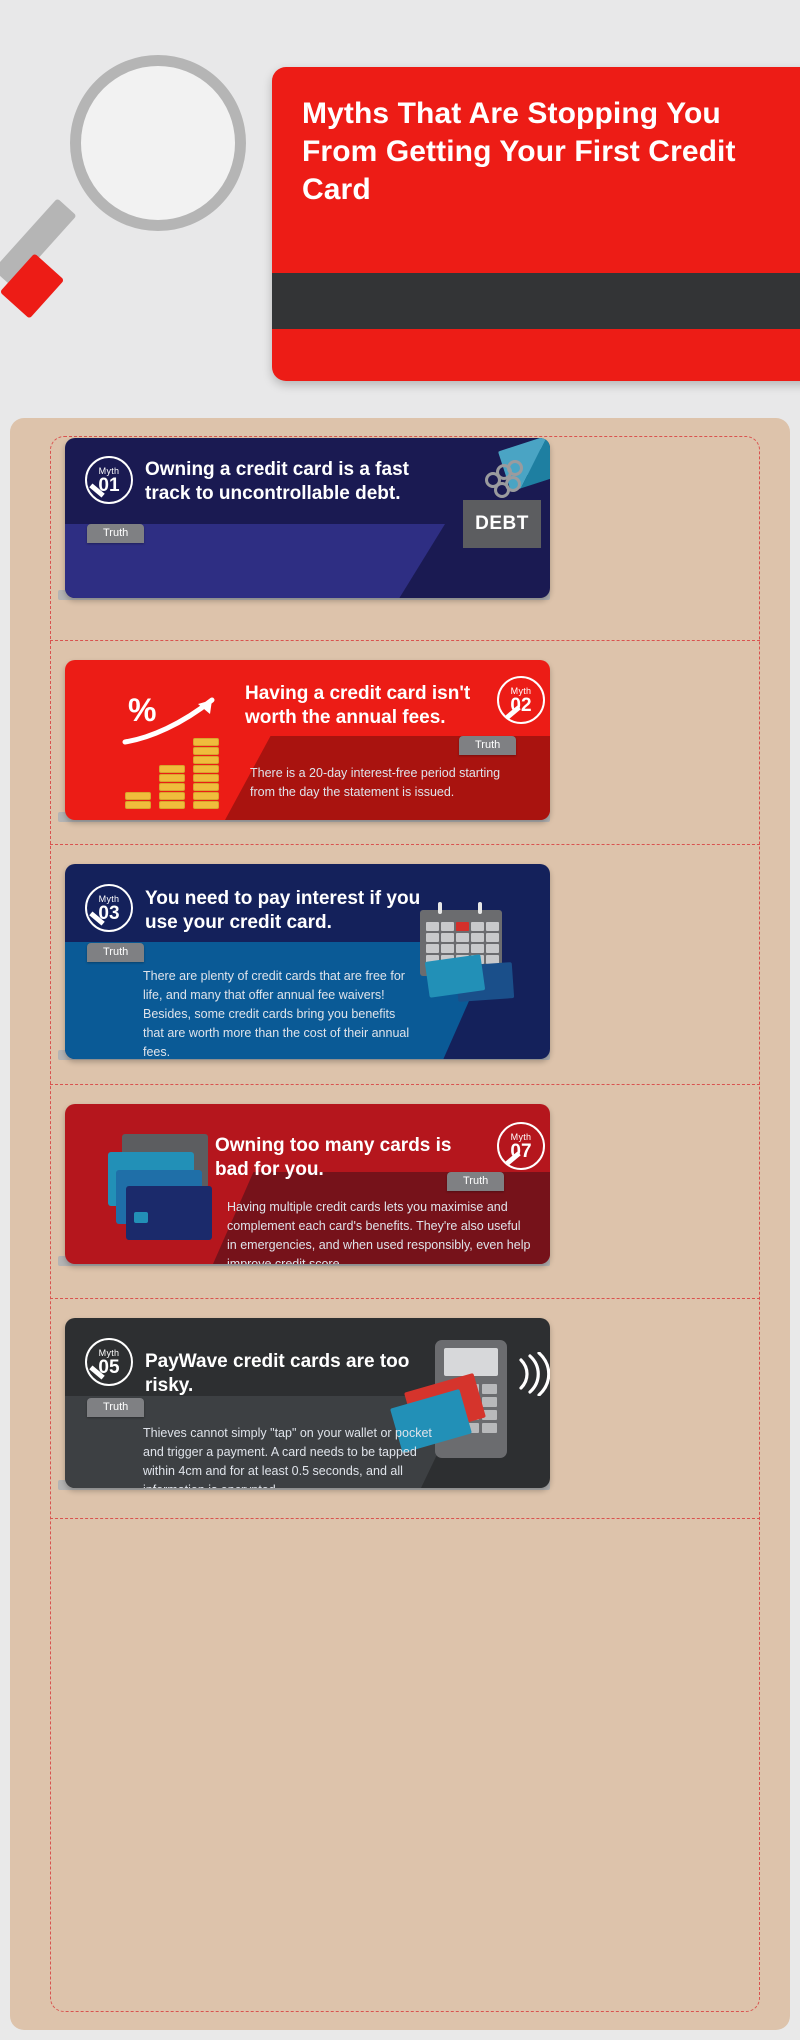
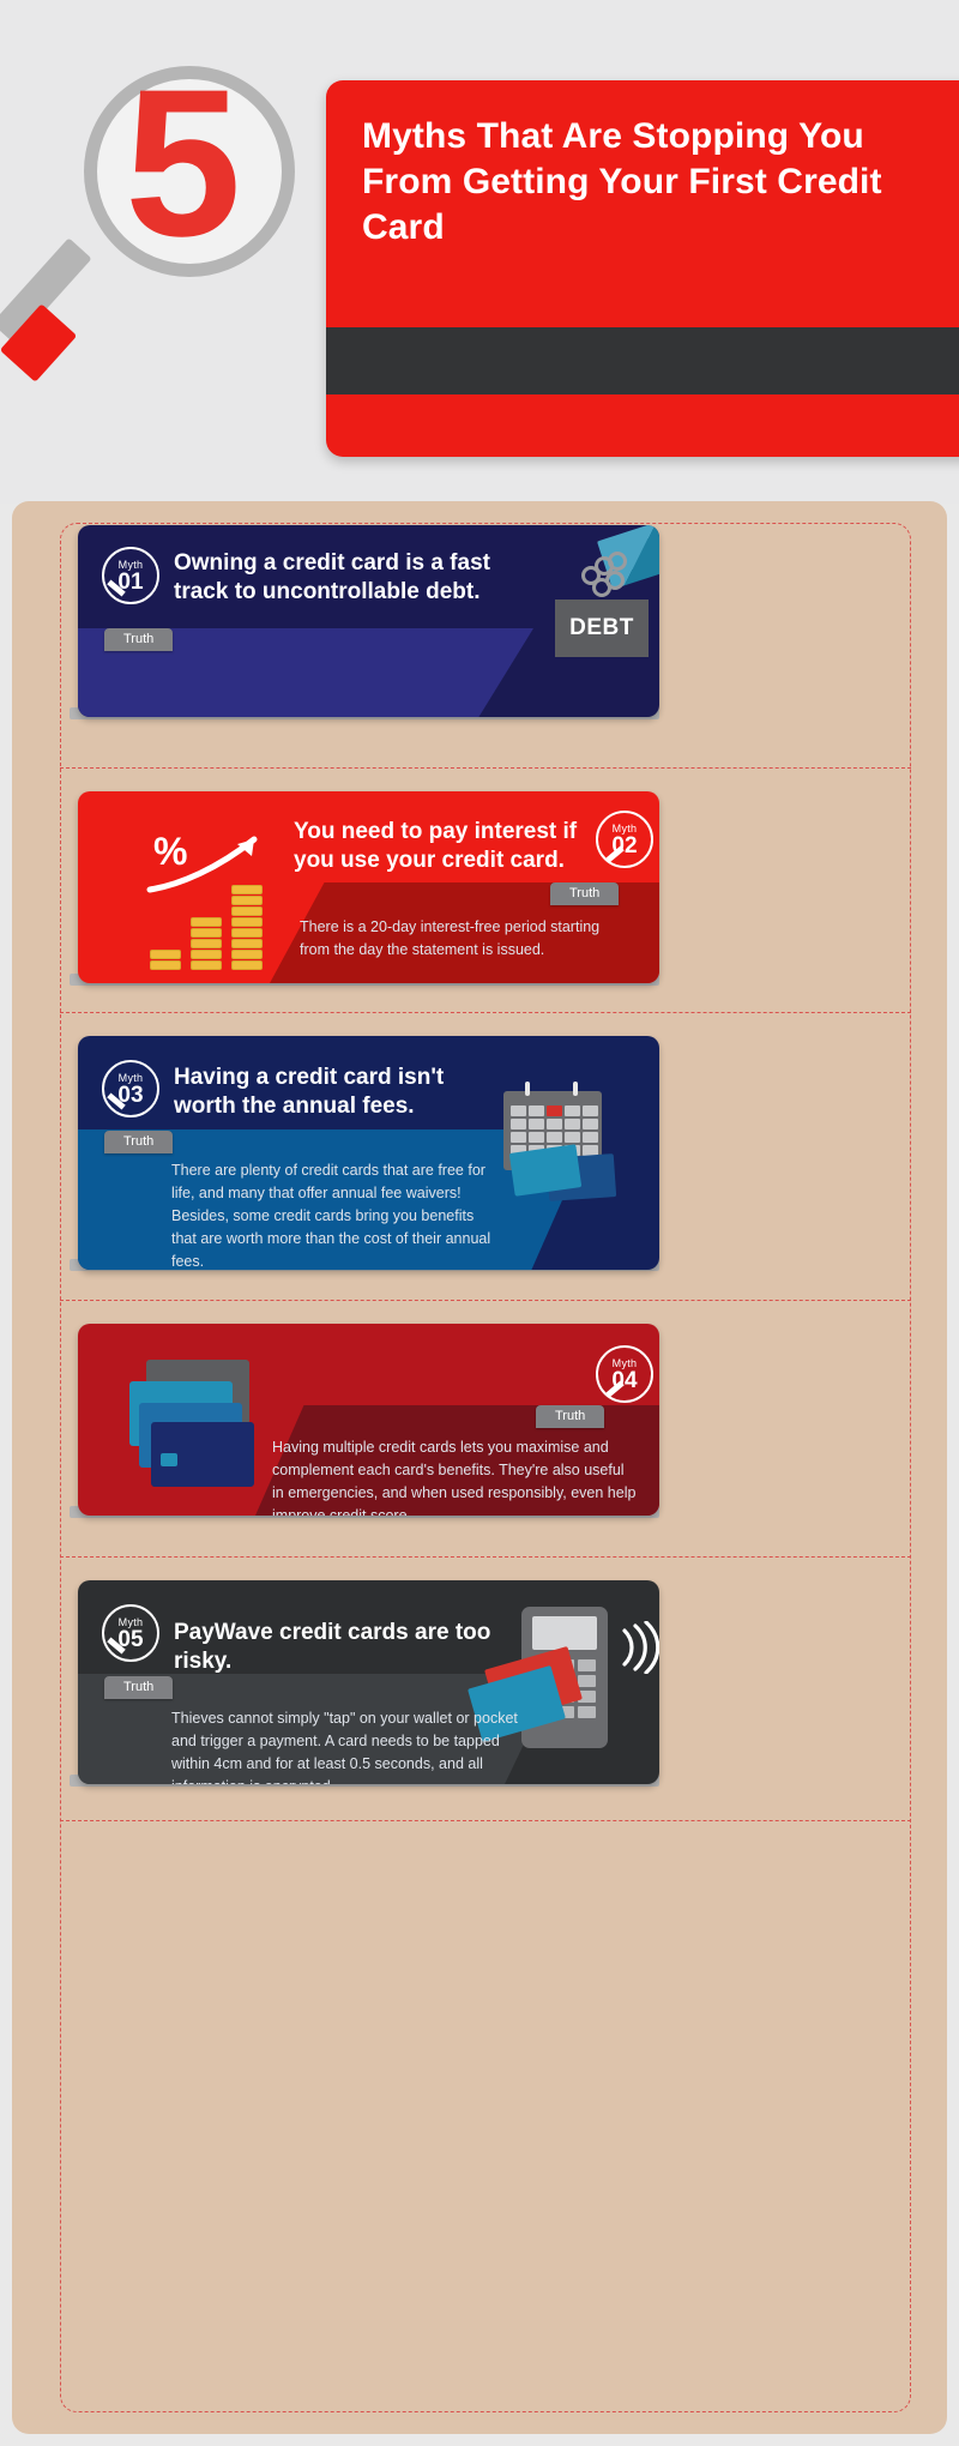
  Myths That Are Stopping You From Getting Your First Credit Card
+ 5
  Myth
  01
  Owning a credit card is a fast track to uncontrollable debt.
  Truth
  DEBT
  Myth
  02
- Having a credit card isn't worth the annual fees.
+ You need to pay interest if you use your credit card.
  Truth
  There is a 20-day interest-free period starting from the day the statement is issued.
  %
  Myth
  03
- You need to pay interest if you use your credit card.
+ Having a credit card isn't worth the annual fees.
  Truth
  There are plenty of credit cards that are free for life, and many that offer annual fee waivers! Besides, some credit cards bring you benefits that are worth more than the cost of their annual fees.
  Myth
- 07
+ 04
- Owning too many cards is bad for you.
  Truth
  Having multiple credit cards lets you maximise and complement each card's benefits. They're also useful in emergencies, and when used responsibly, even help
  Myth
  05
  PayWave credit cards are too risky.
  Truth
  Thieves cannot simply "tap" on your wallet or pocket and trigger a payment. A card needs to be tapped within 4cm and for at least 0.5 seconds, and all
